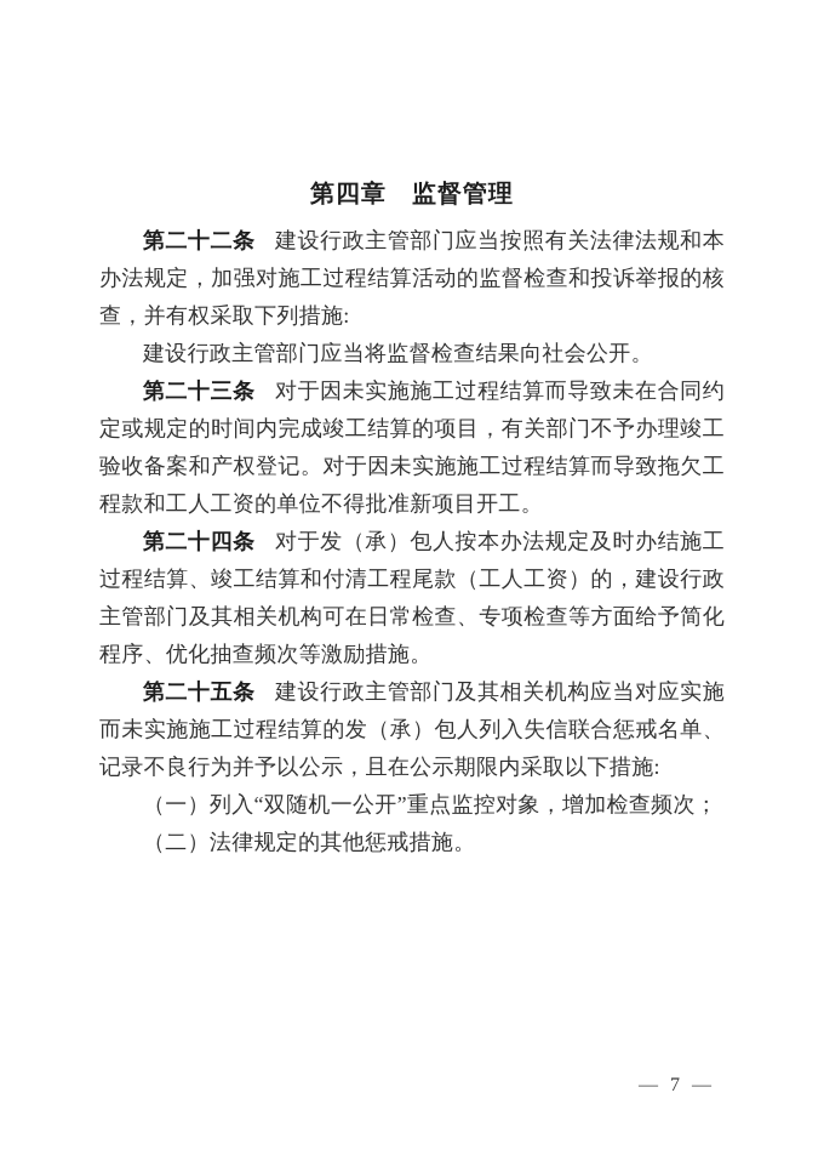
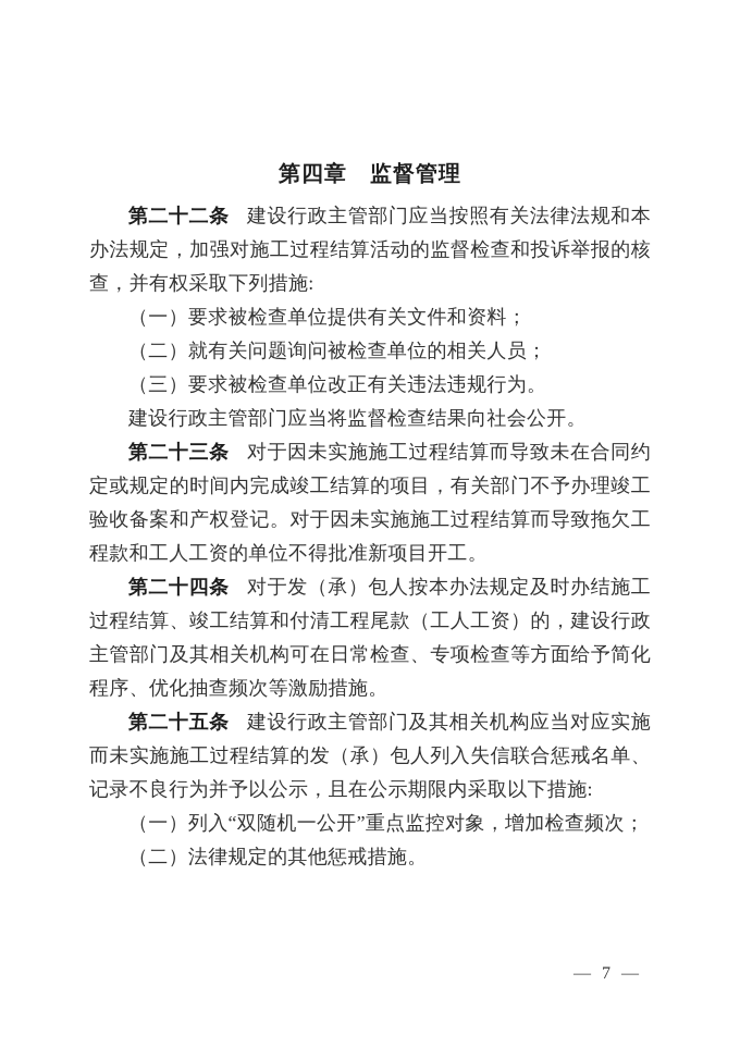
  第四章 监督管理
  第二十二条 建设行政主管部门应当按照有关法律法规和本办法规定，加强对施工过程结算活动的监督检查和投诉举报的核查，并有权采取下列措施:
+ （一）要求被检查单位提供有关文件和资料；
+ （二）就有关问题询问被检查单位的相关人员；
+ （三）要求被检查单位改正有关违法违规行为。
  建设行政主管部门应当将监督检查结果向社会公开。
  第二十三条 对于因未实施施工过程结算而导致未在合同约定或规定的时间内完成竣工结算的项目，有关部门不予办理竣工验收备案和产权登记。对于因未实施施工过程结算而导致拖欠工程款和工人工资的单位不得批准新项目开工。
  第二十四条 对于发（承）包人按本办法规定及时办结施工过程结算、竣工结算和付清工程尾款（工人工资）的，建设行政主管部门及其相关机构可在日常检查、专项检查等方面给予简化程序、优化抽查频次等激励措施。
  第二十五条 建设行政主管部门及其相关机构应当对应实施而未实施施工过程结算的发（承）包人列入失信联合惩戒名单、记录不良行为并予以公示，且在公示期限内采取以下措施:
  （一）列入“双随机一公开”重点监控对象，增加检查频次；
  （二）法律规定的其他惩戒措施。
  — 7 —
